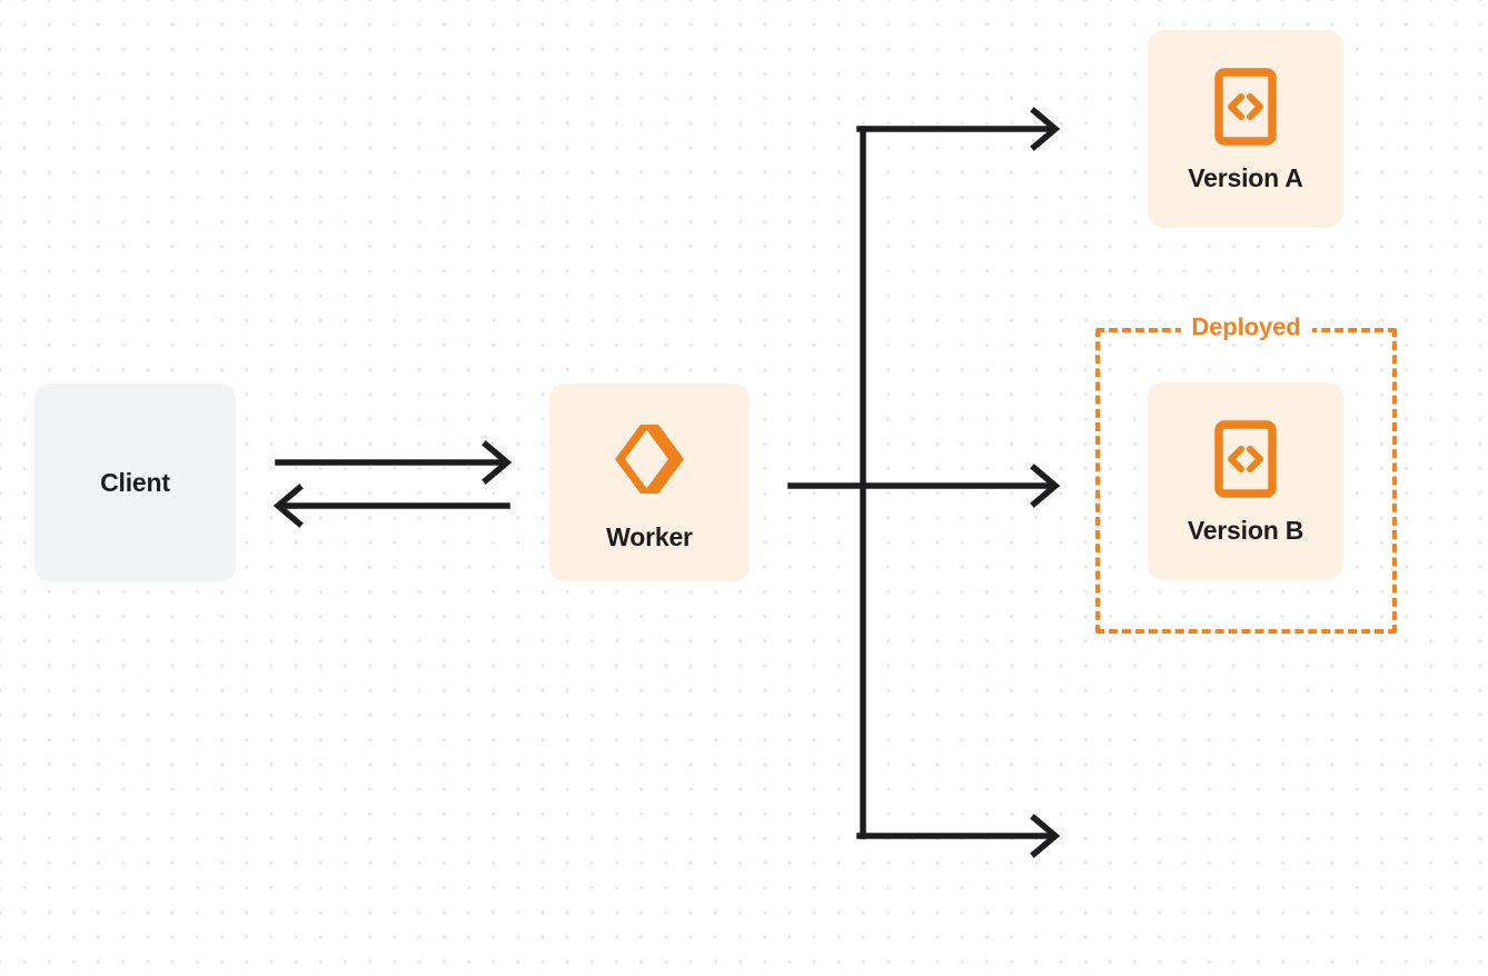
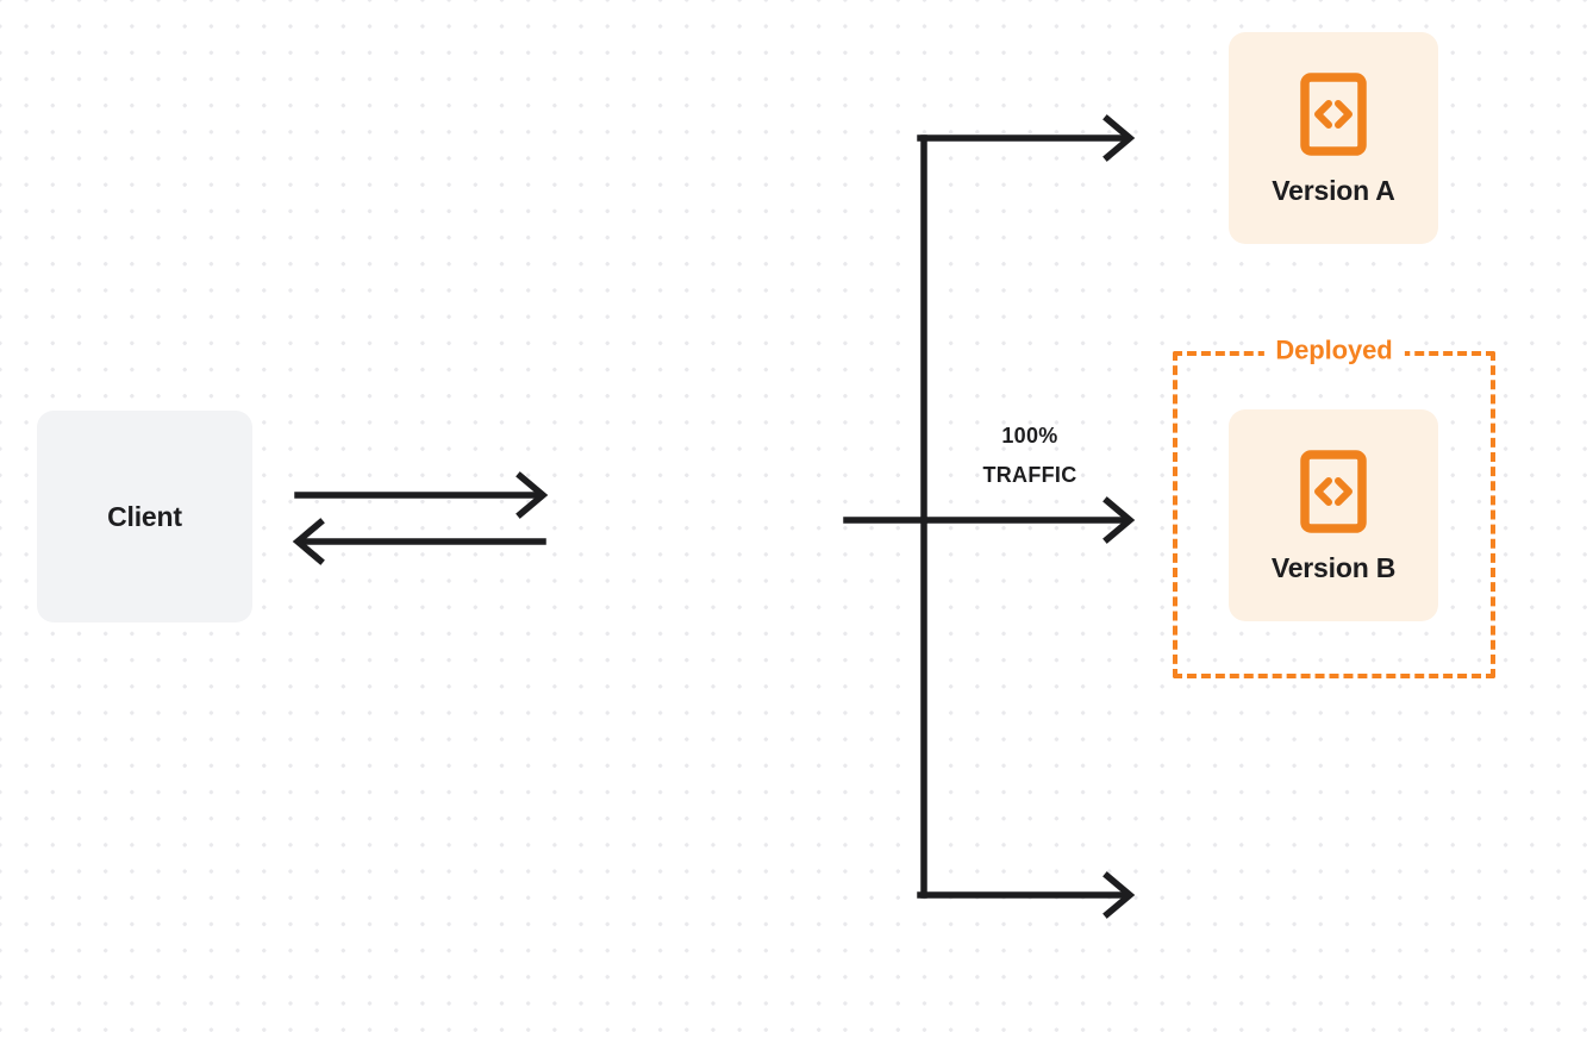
+ 100%
+ TRAFFIC
  Client
- Worker
  Version A
  Deployed
  Version B
